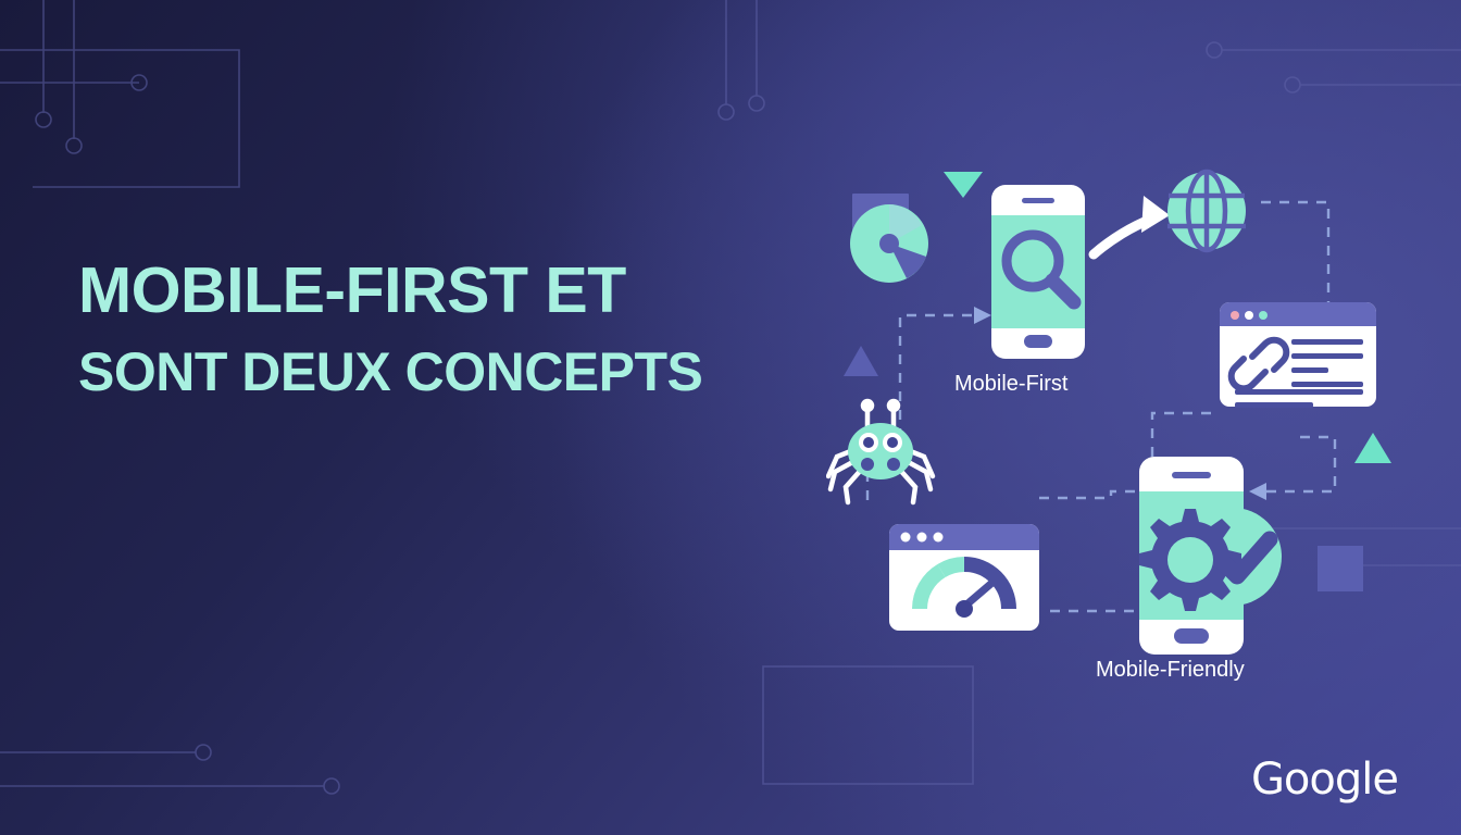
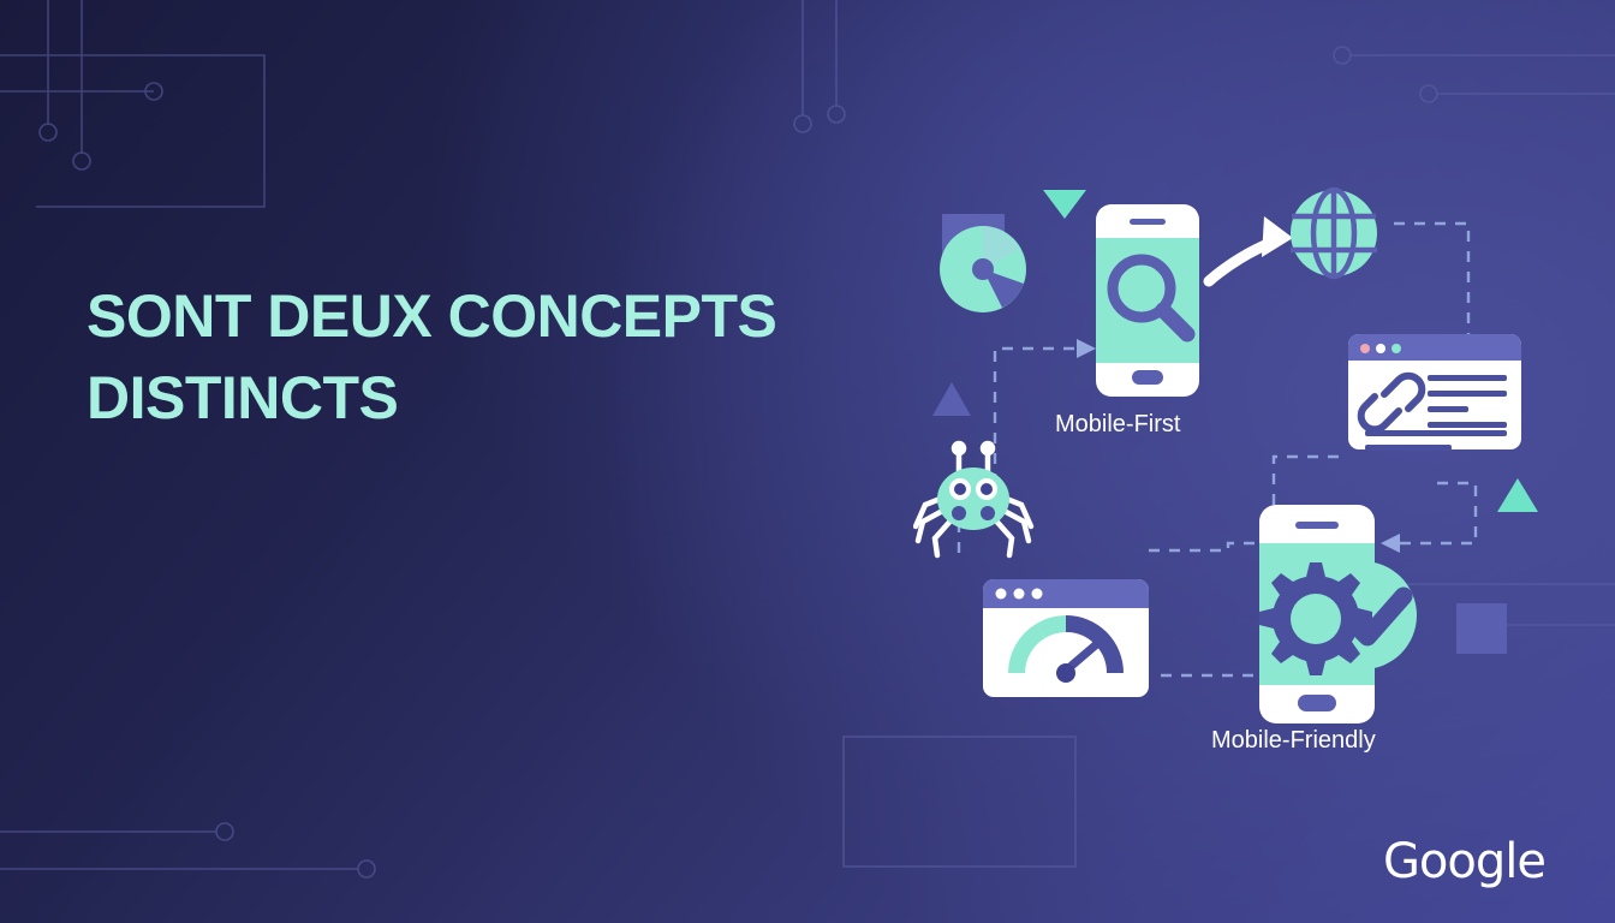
- MOBILE-FIRST ET
  SONT DEUX CONCEPTS
+ DISTINCTS
  Mobile-First
  Mobile-Friendly
  Google
